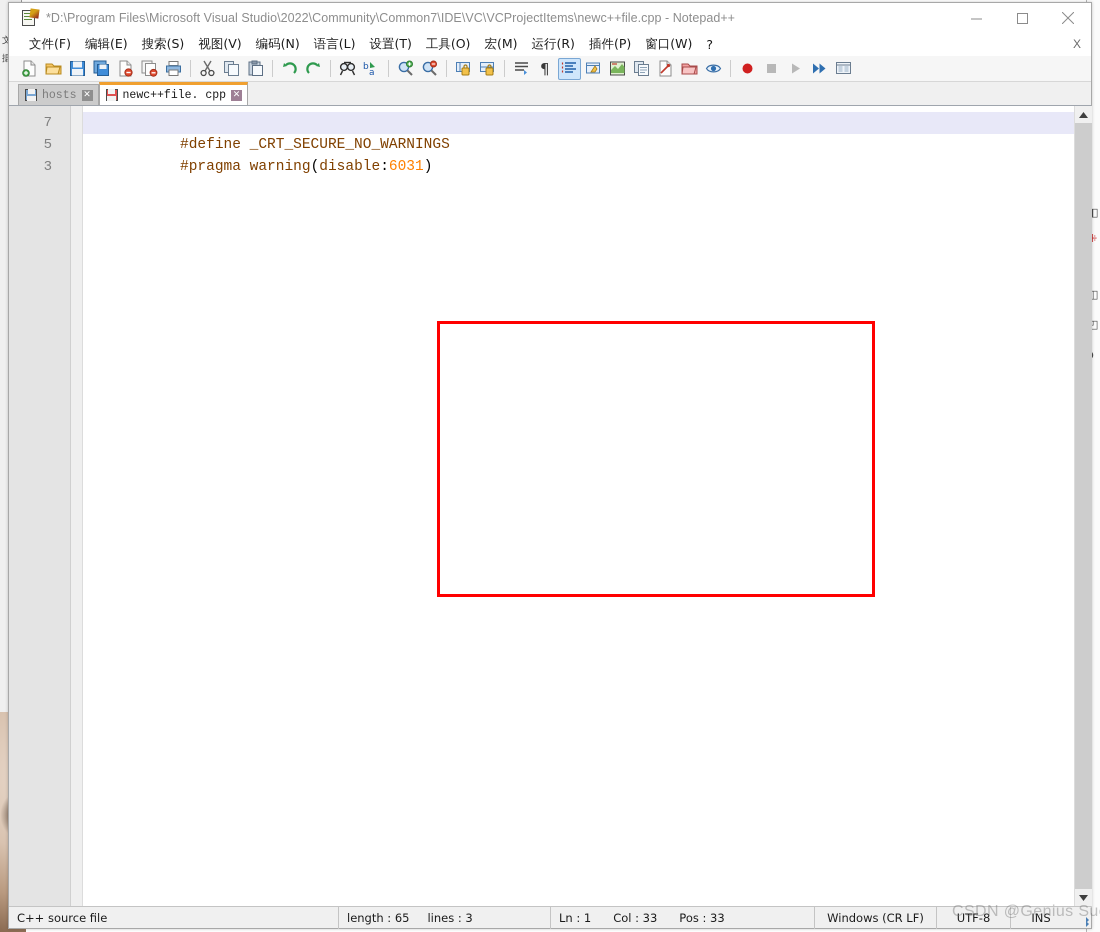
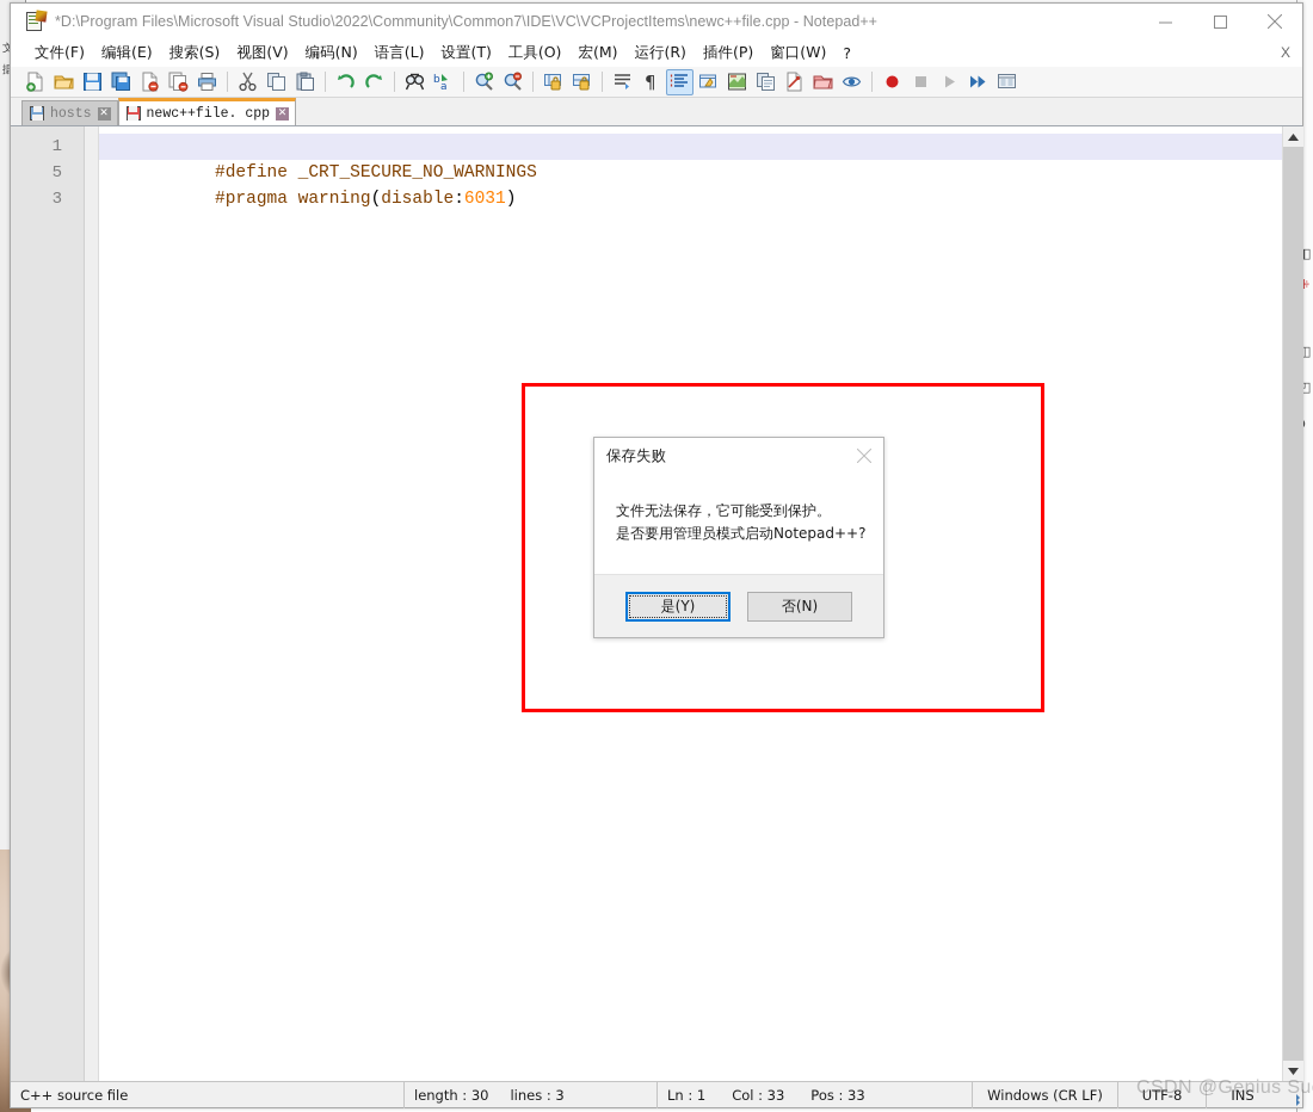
  文
  据
  ◧
  ⁜
  ◫
  ◰
  *D:\Program Files\Microsoft Visual Studio\2022\Community\Common7\IDE\VC\VCProjectItems\newc++file.cpp - Notepad++
  文件(F)
  编辑(E)
  搜索(S)
  视图(V)
  编码(N)
  语言(L)
  设置(T)
  工具(O)
  宏(M)
  运行(R)
  插件(P)
  窗口(W)
  ?
  X
  b
  a
  ¶
  hosts
  ✕
  newc++file. cpp
  ✕
- 7
+ 1
  5
  3
  #define _CRT_SECURE_NO_WARNINGS
  #pragma warning(disable:6031)
  C++ source file
- length : 65
+ length : 30
  lines : 3
  Ln : 1
  Col : 33
  Pos : 33
  Windows (CR LF)
  UTF-8
  INS
+ 保存失败
+ 文件无法保存，它可能受到保护。
+ 是否要用管理员模式启动Notepad++?
+ 是(Y)
+ 否(N)
  CSDN @Genius Su
